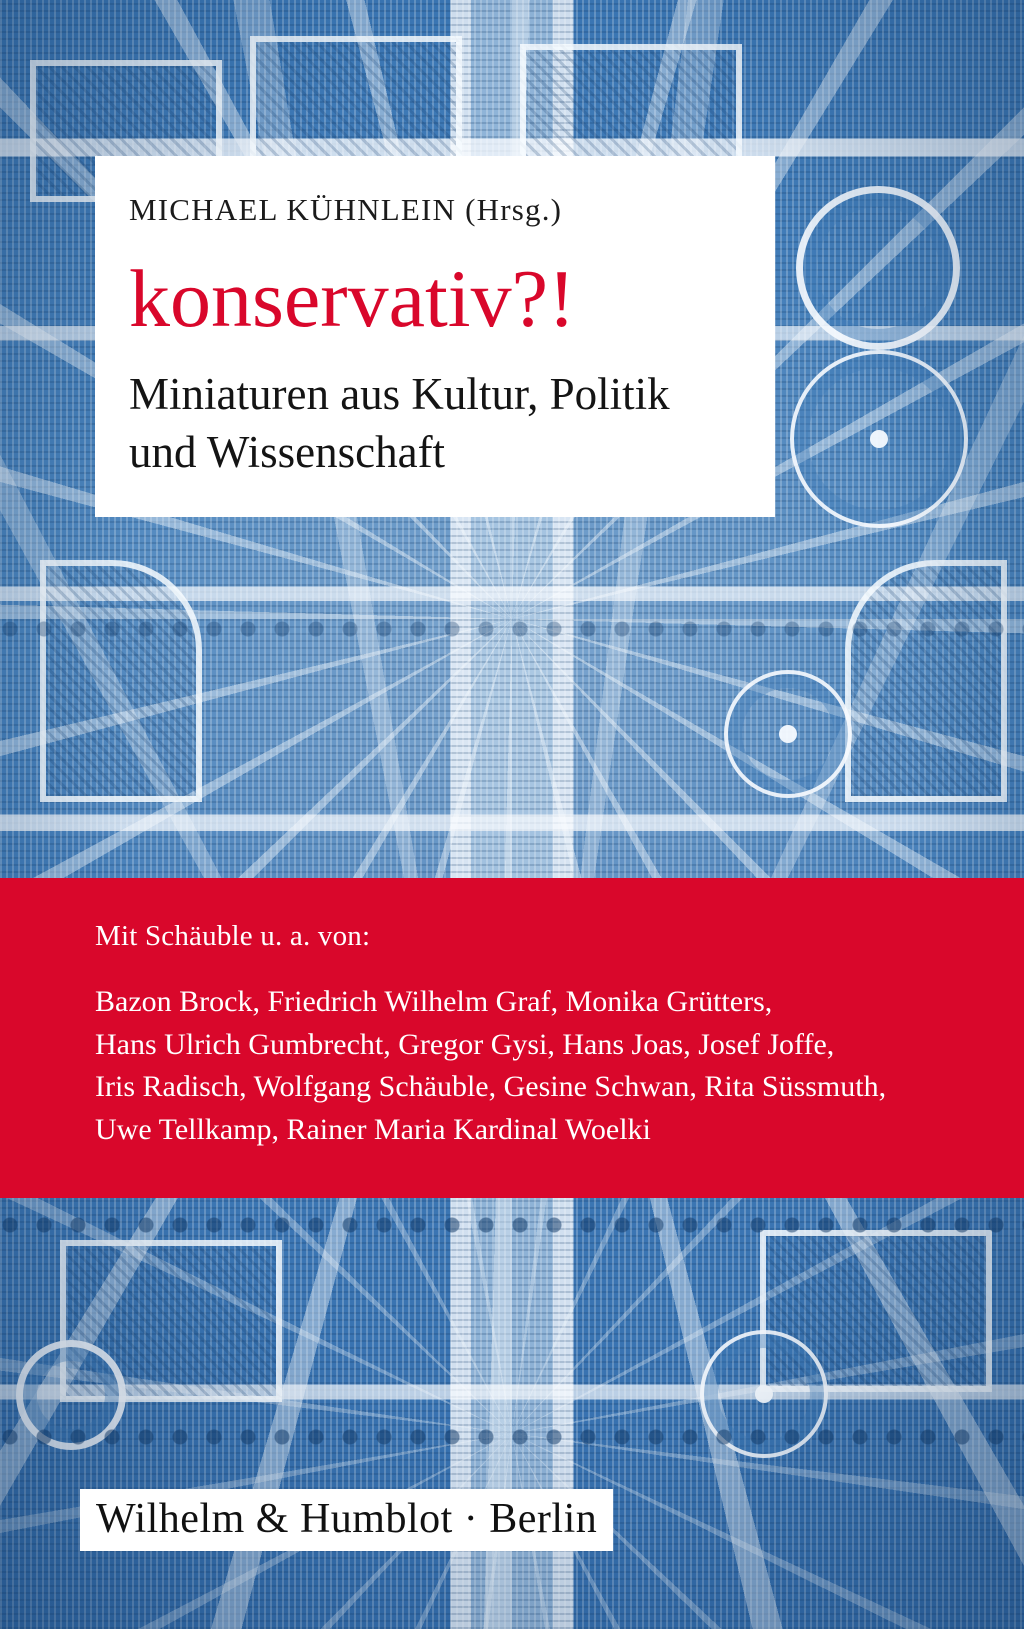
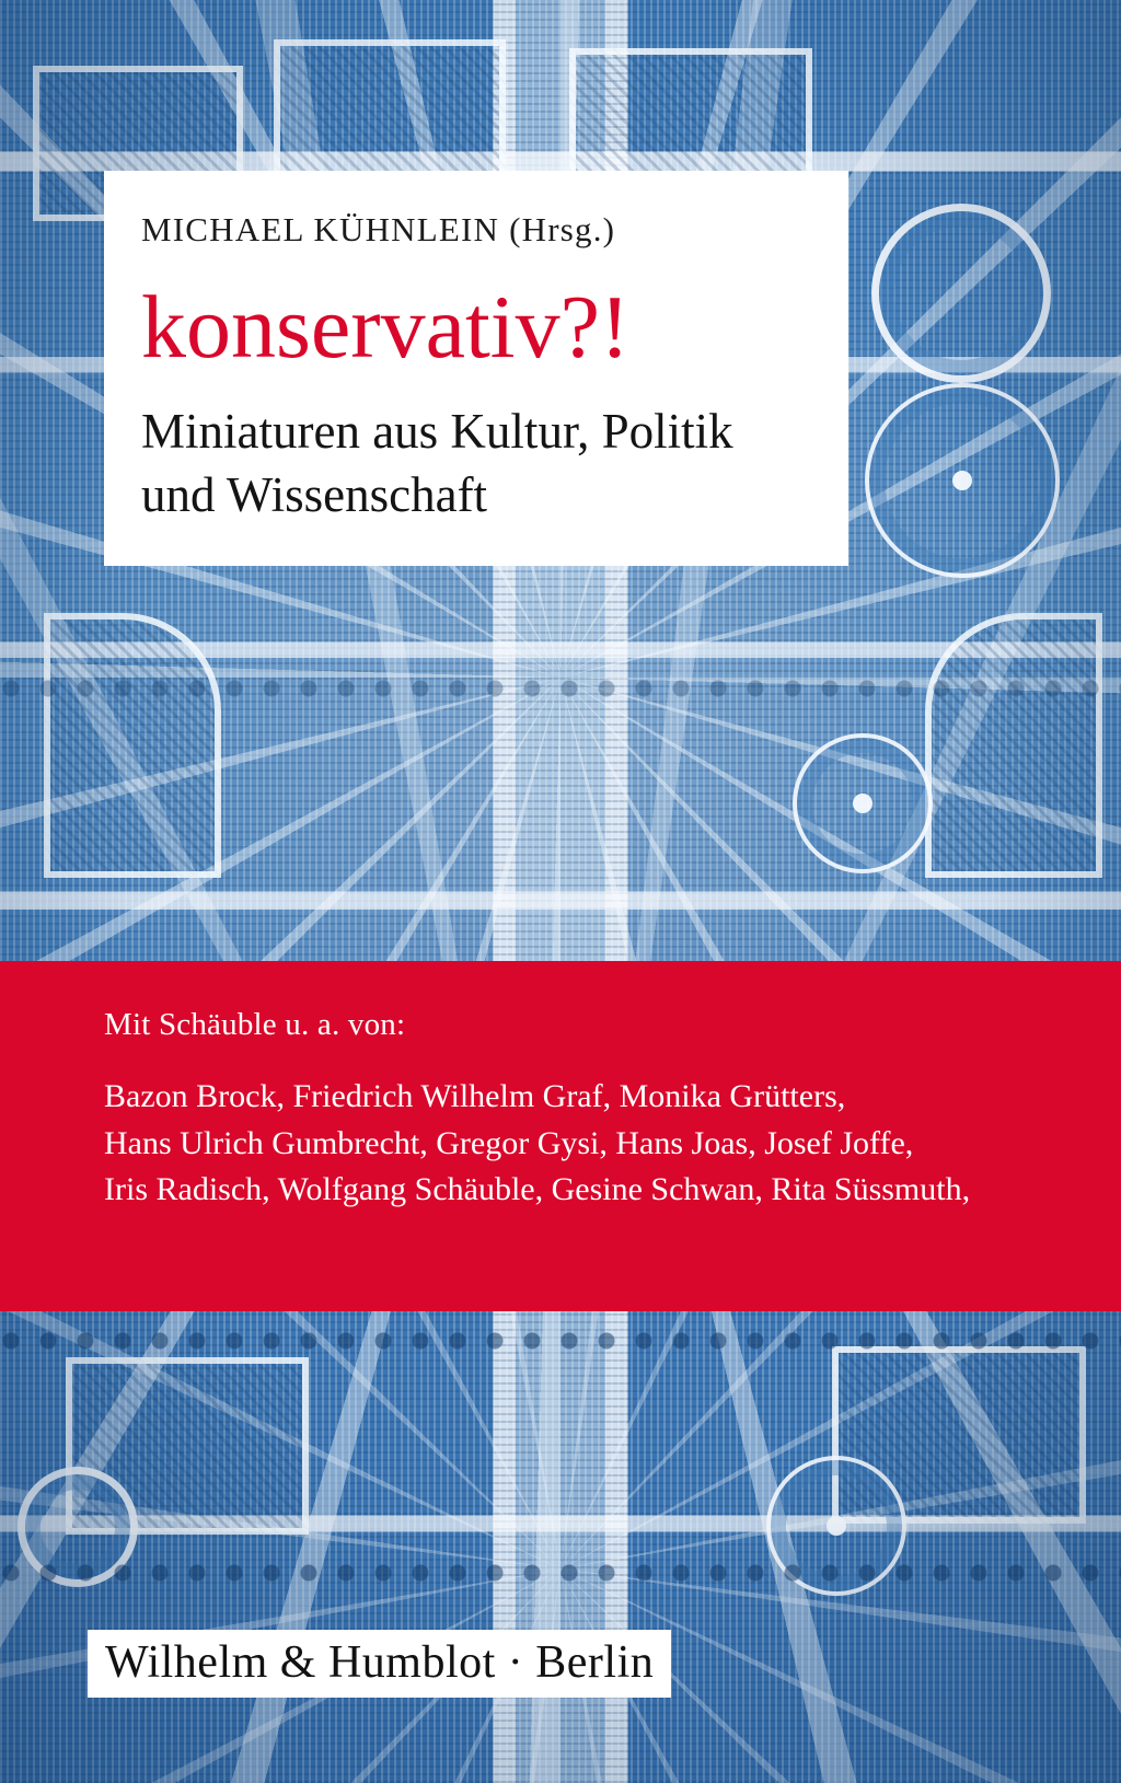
  MICHAEL KÜHNLEIN (Hrsg.)
  konservativ?!
  Miniaturen aus Kultur, Politik und Wissenschaft
  Mit Schäuble u. a. von:
  Bazon Brock, Friedrich Wilhelm Graf, Monika Grütters,
  Hans Ulrich Gumbrecht, Gregor Gysi, Hans Joas, Josef Joffe,
  Iris Radisch, Wolfgang Schäuble, Gesine Schwan, Rita Süssmuth,
- Uwe Tellkamp, Rainer Maria Kardinal Woelki
  Wilhelm & Humblot · Berlin
